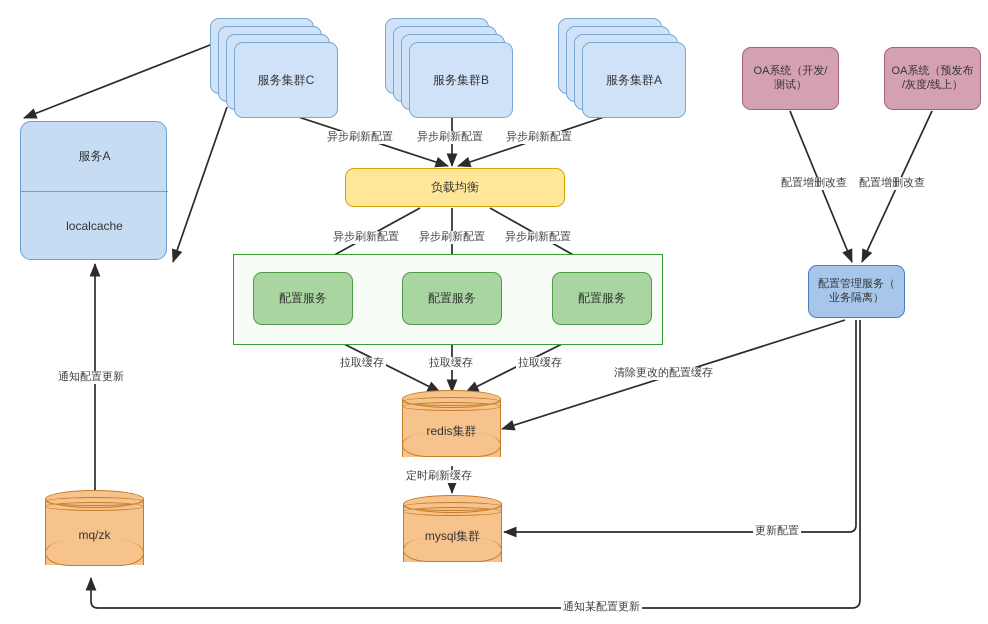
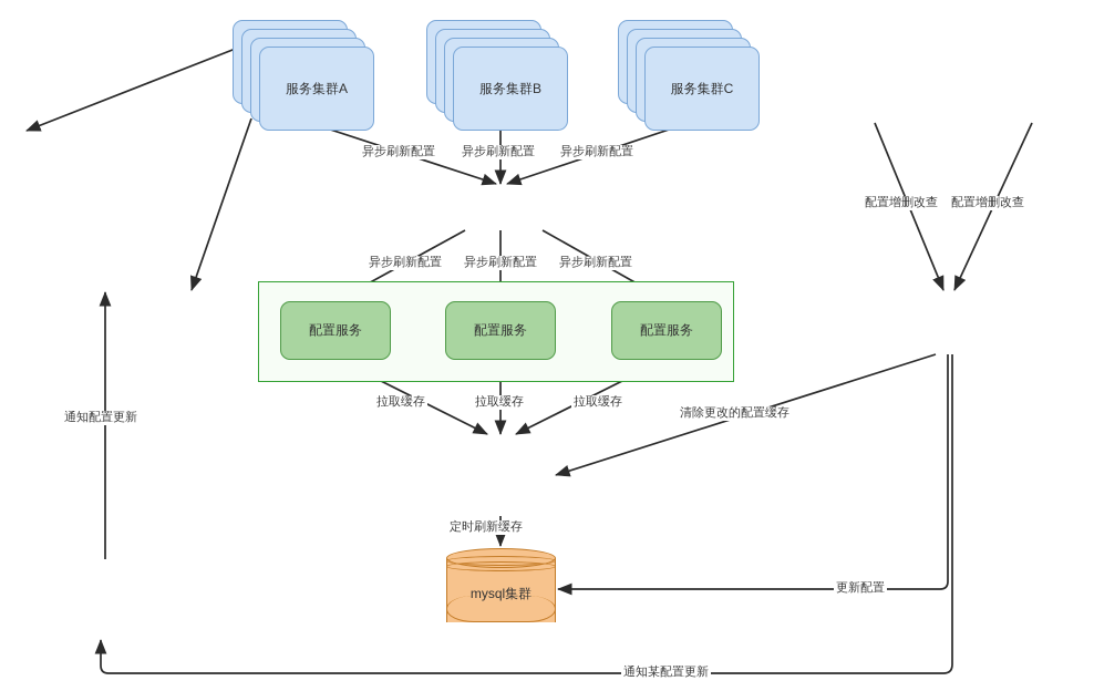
- 服务A
- localcache
- 服务集群C
+ 服务集群A
  服务集群B
- 服务集群A
+ 服务集群C
- 负载均衡
  配置服务
  配置服务
  配置服务
- OA系统（开发/
- 测试）
- OA系统（预发布
- /灰度/线上）
- 配置管理服务（
- 业务隔离）
- redis集群
  mysql集群
- mq/zk
  异步刷新配置
  异步刷新配置
  异步刷新配置
  异步刷新配置
  异步刷新配置
  异步刷新配置
  拉取缓存
  拉取缓存
  拉取缓存
  配置增删改查
  配置增删改查
  清除更改的配置缓存
  定时刷新缓存
  通知配置更新
  更新配置
  通知某配置更新
